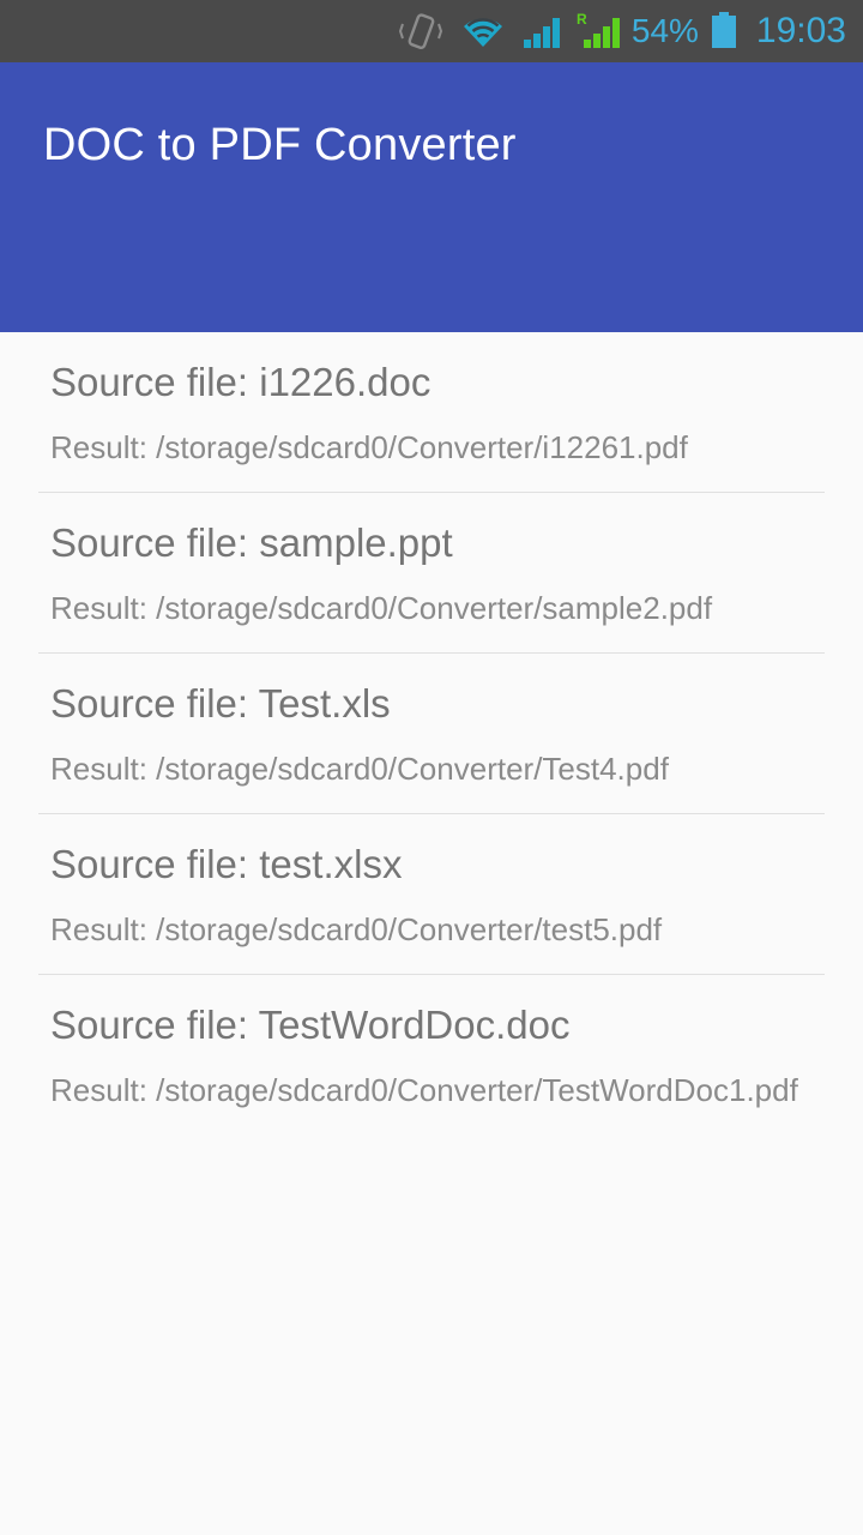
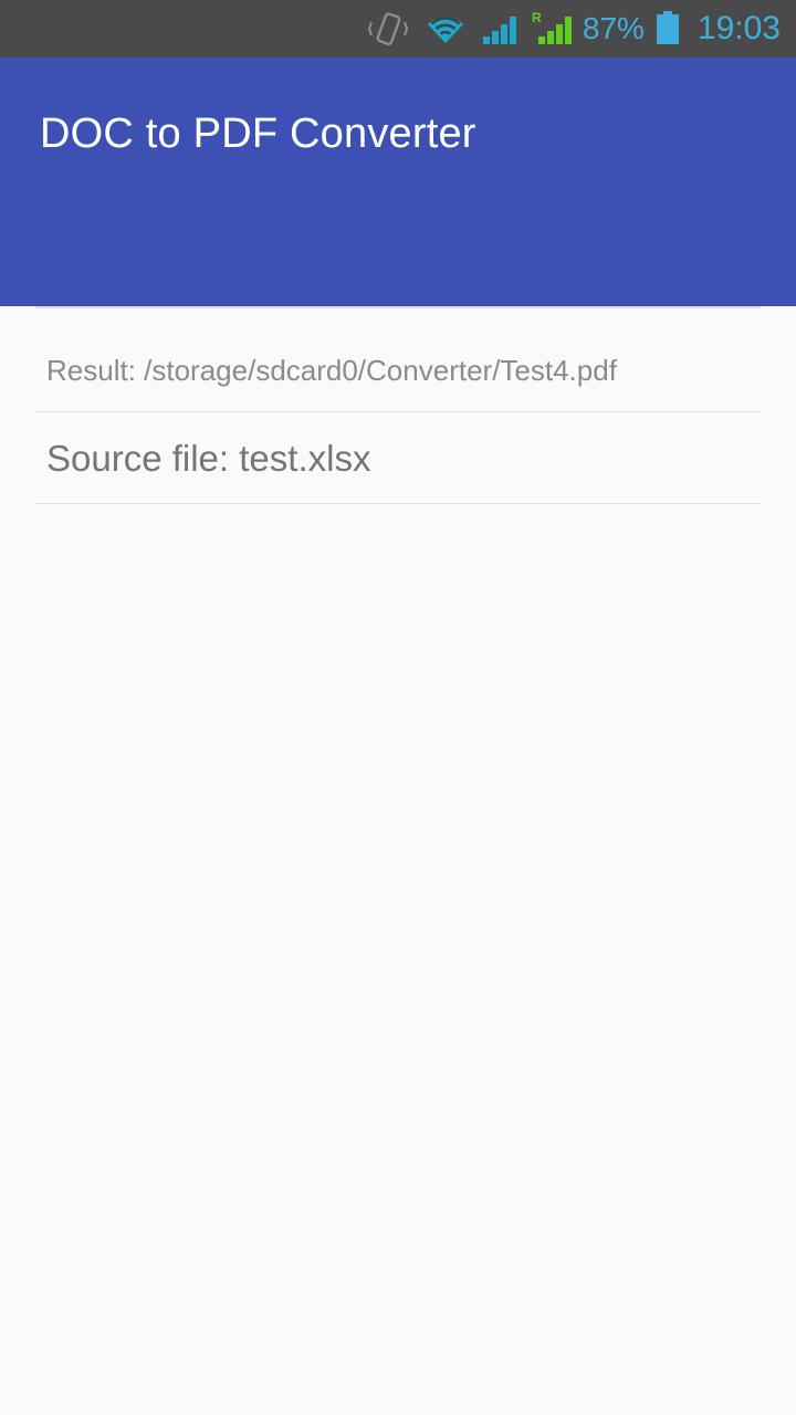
  R
- 54%
+ 87%
  19:03
  DOC to PDF Converter
- Source file: i1226.doc
- Result: /storage/sdcard0/Converter/i12261.pdf
- Source file: sample.ppt
- Result: /storage/sdcard0/Converter/sample2.pdf
- Source file: Test.xls
  Result: /storage/sdcard0/Converter/Test4.pdf
  Source file: test.xlsx
- Result: /storage/sdcard0/Converter/test5.pdf
- Source file: TestWordDoc.doc
- Result: /storage/sdcard0/Converter/TestWordDoc1.pdf
